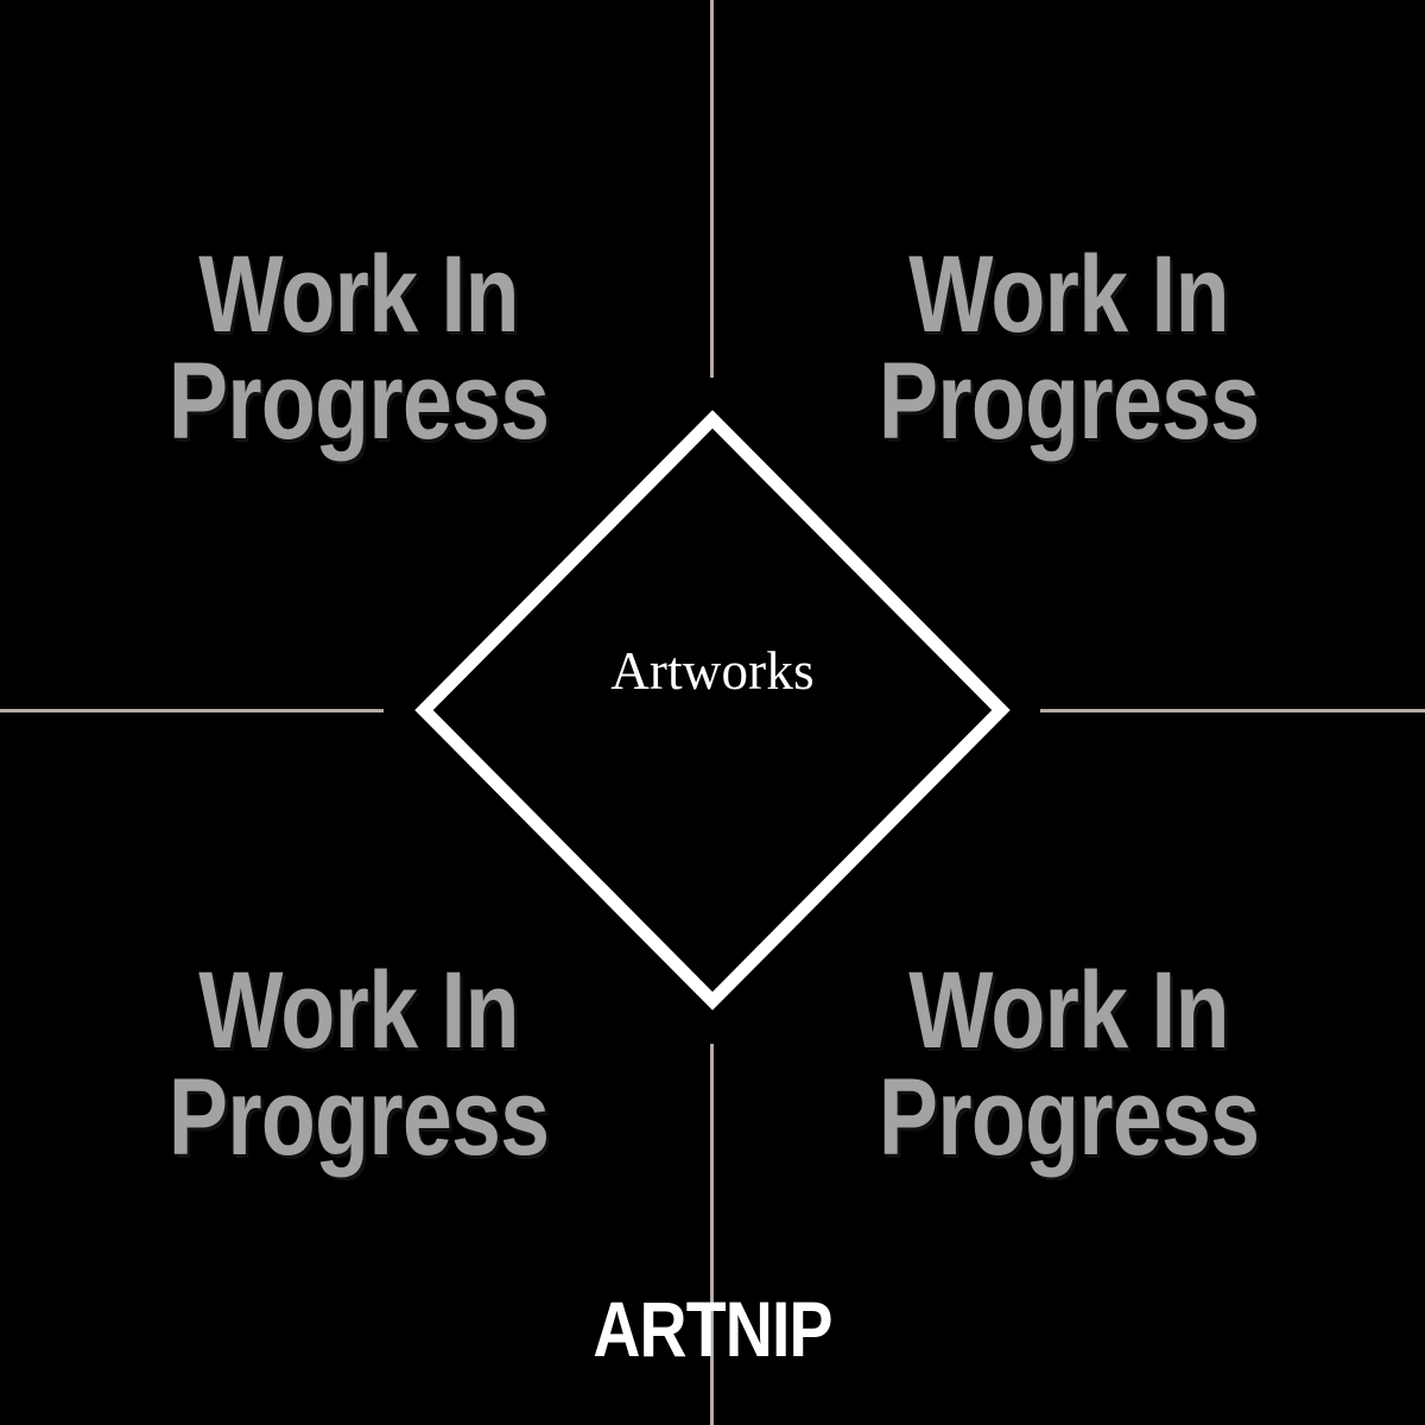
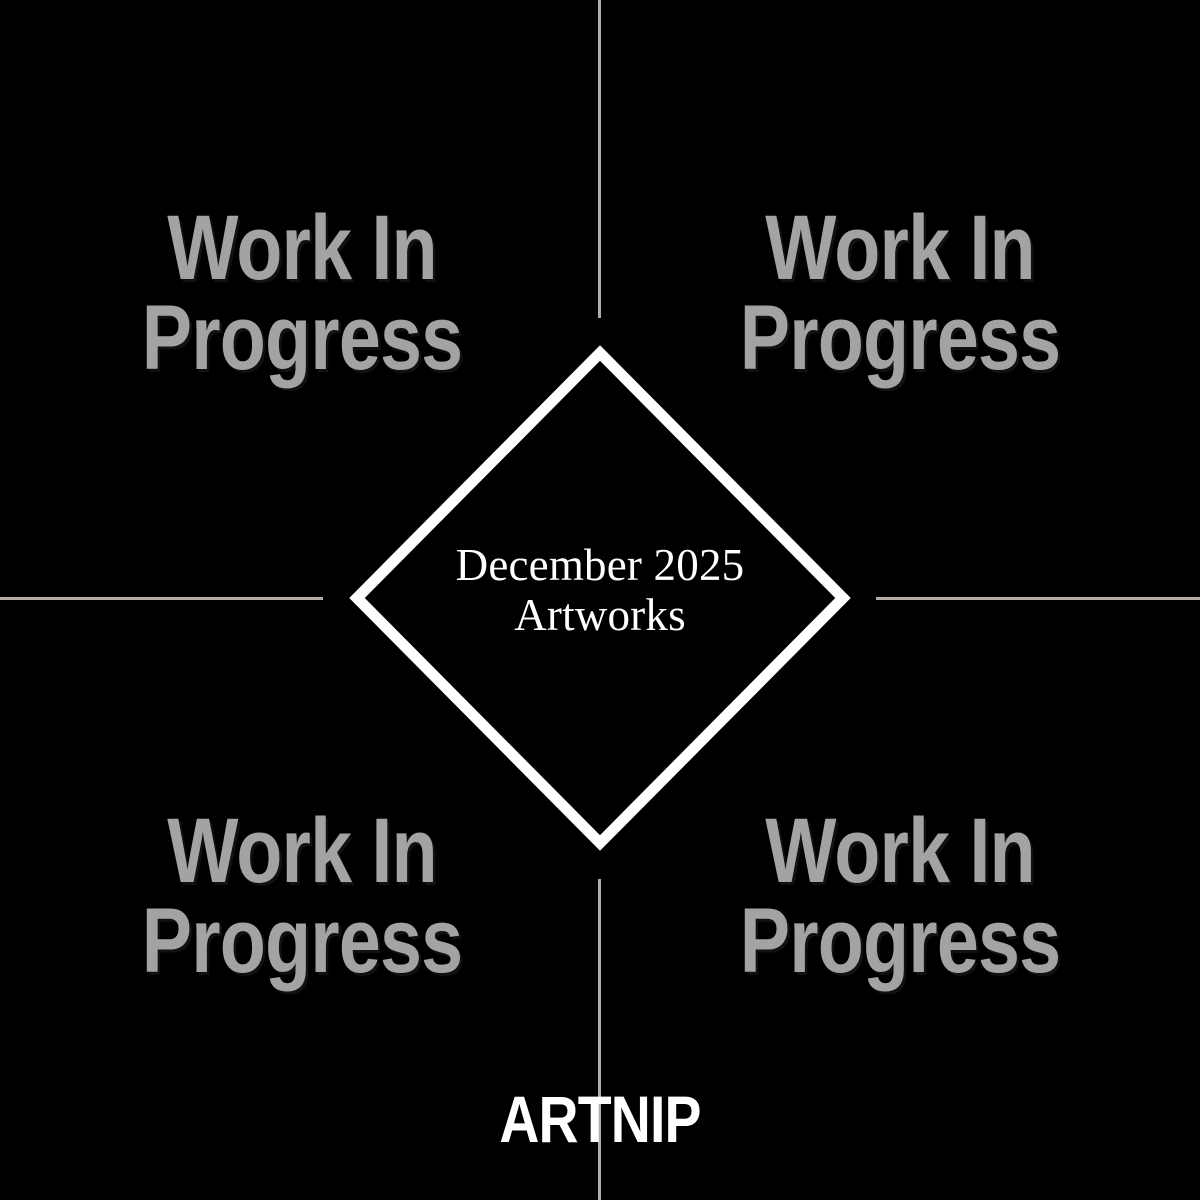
+ December 2025
  Artworks
  Work In
  Progress
  Work In
  Progress
  Work In
  Progress
  Work In
  Progress
  ARTNIP
